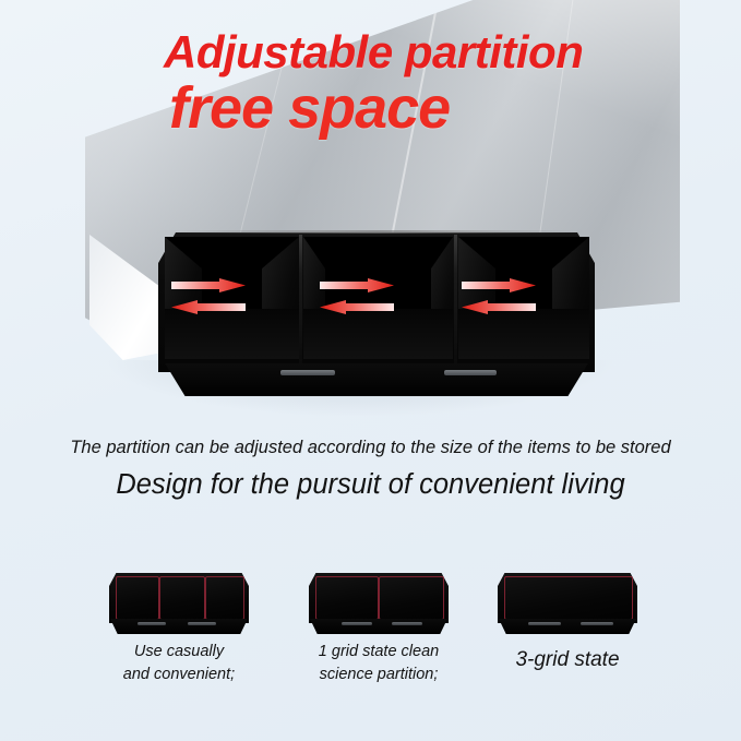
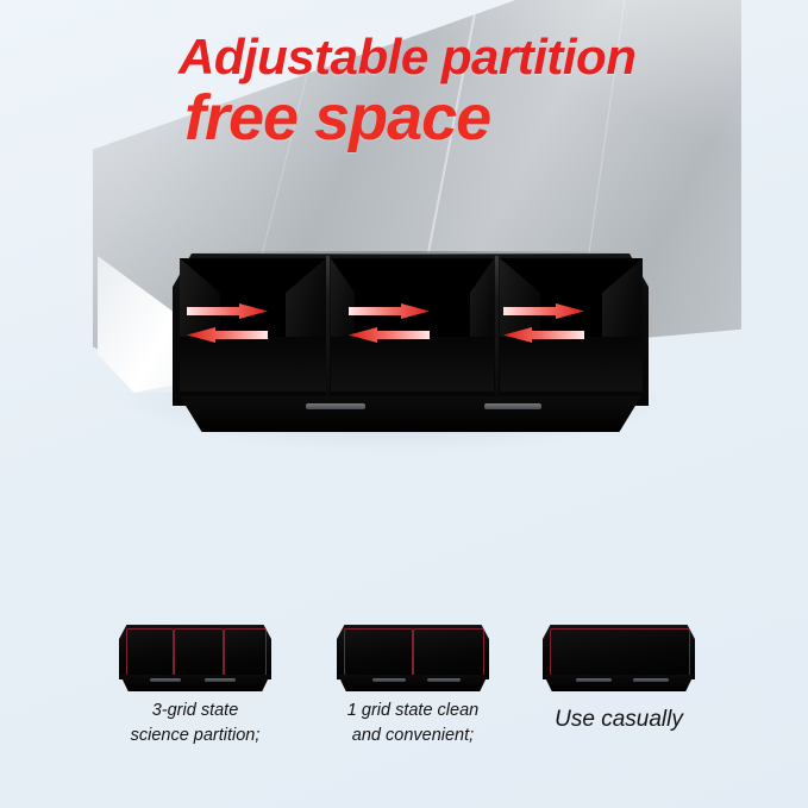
  Adjustable partition
  free space
- The partition can be adjusted according to the size of the items to be stored
- Design for the pursuit of convenient living
- Use casually
+ 3-grid state
- and convenient;
+ science partition;
  1 grid state clean
- science partition;
+ and convenient;
- 3-grid state
+ Use casually
